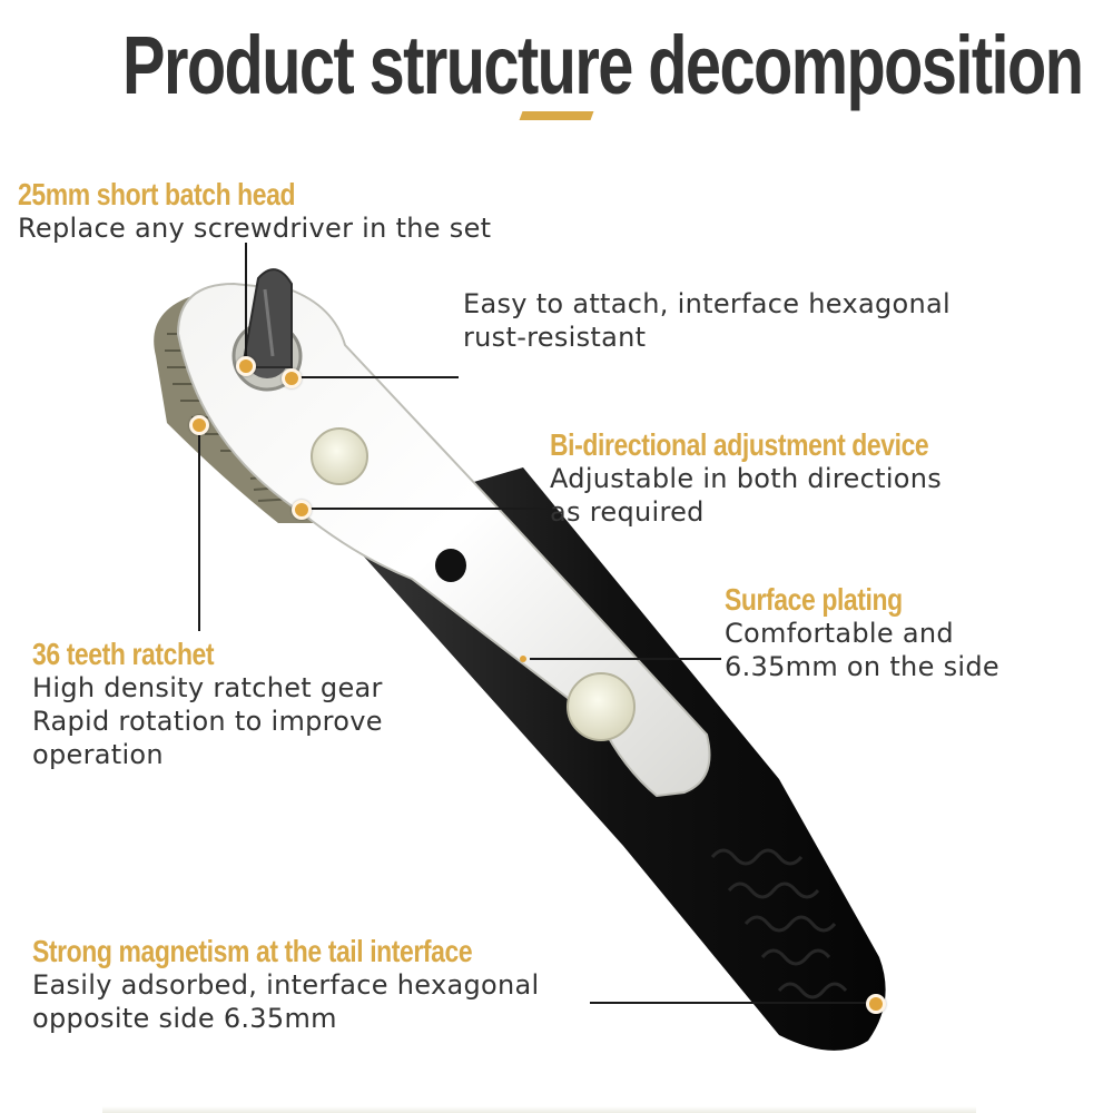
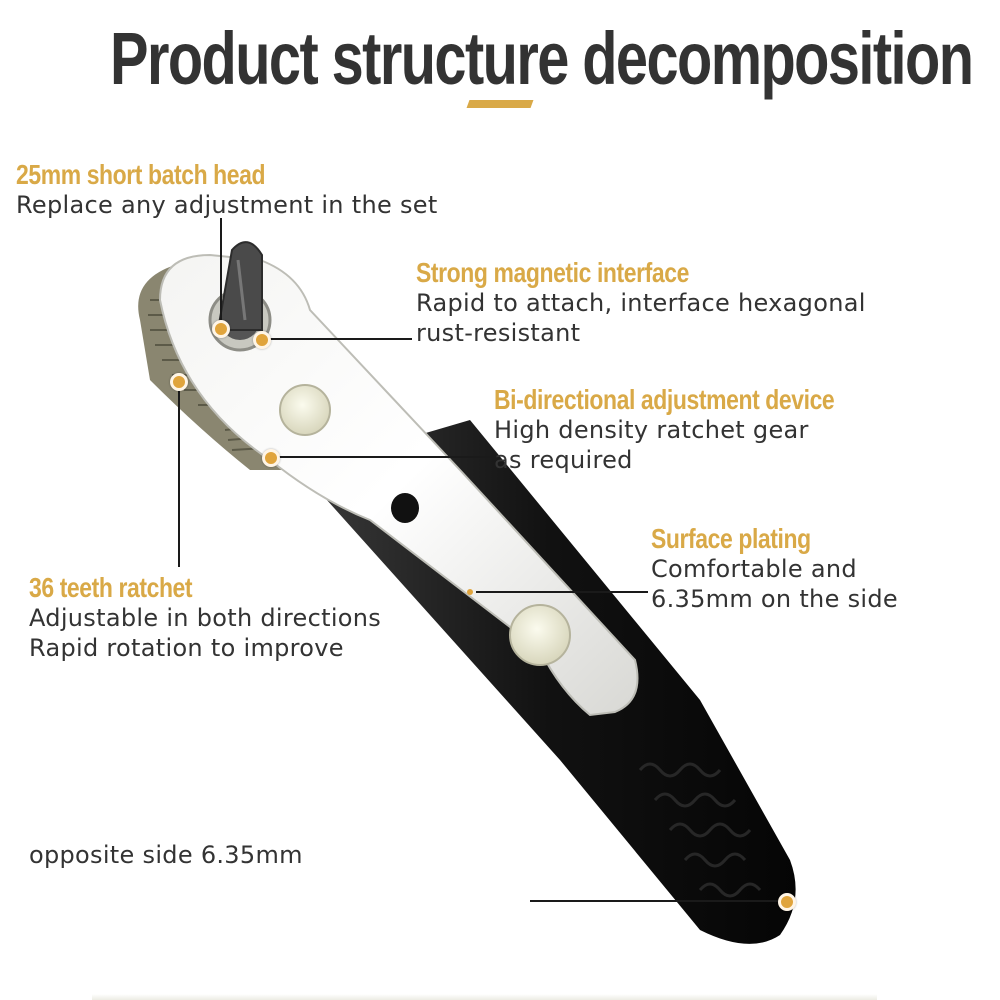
  Product structure decomposit
  25mm short batch head
- Replace any screwdriver in the set
+ Replace any adjustment in the set
+ Strong magnetic interface
- Easy to attach, interface hexagonal
+ Rapid to attach, interface hexagonal
  rust-resistant
  Bi-directional adjustment device
- Adjustable in both directions
+ High density ratchet gear
  as required
  Surface plating
  Comfortable and
  6.35mm on the side
  36 teeth ratchet
- High density ratchet gear
+ Adjustable in both directions
  Rapid rotation to improve
- operation
- Strong magnetism at the tail interface
- Easily adsorbed, interface hexagonal
  opposite side 6.35mm
